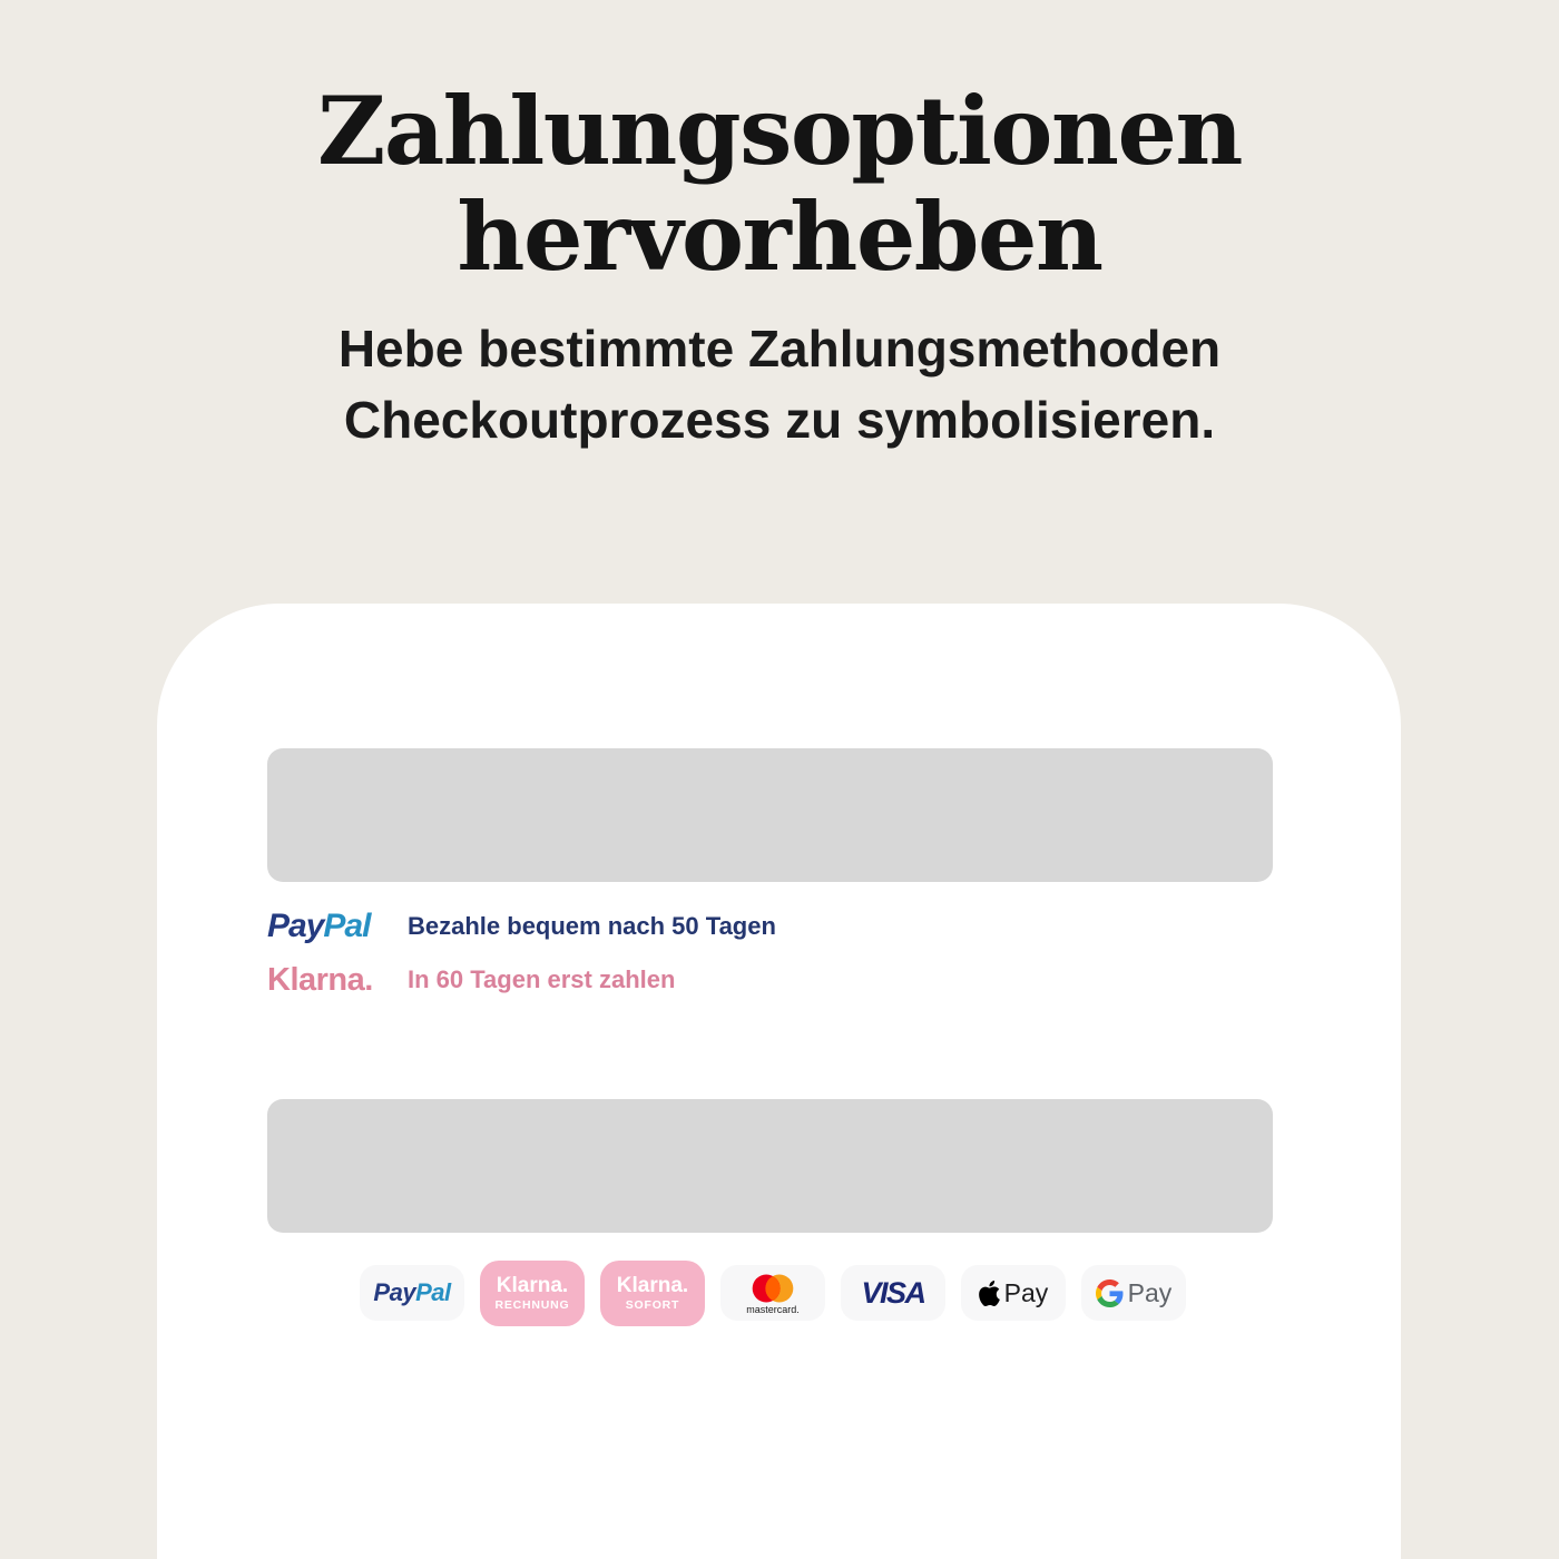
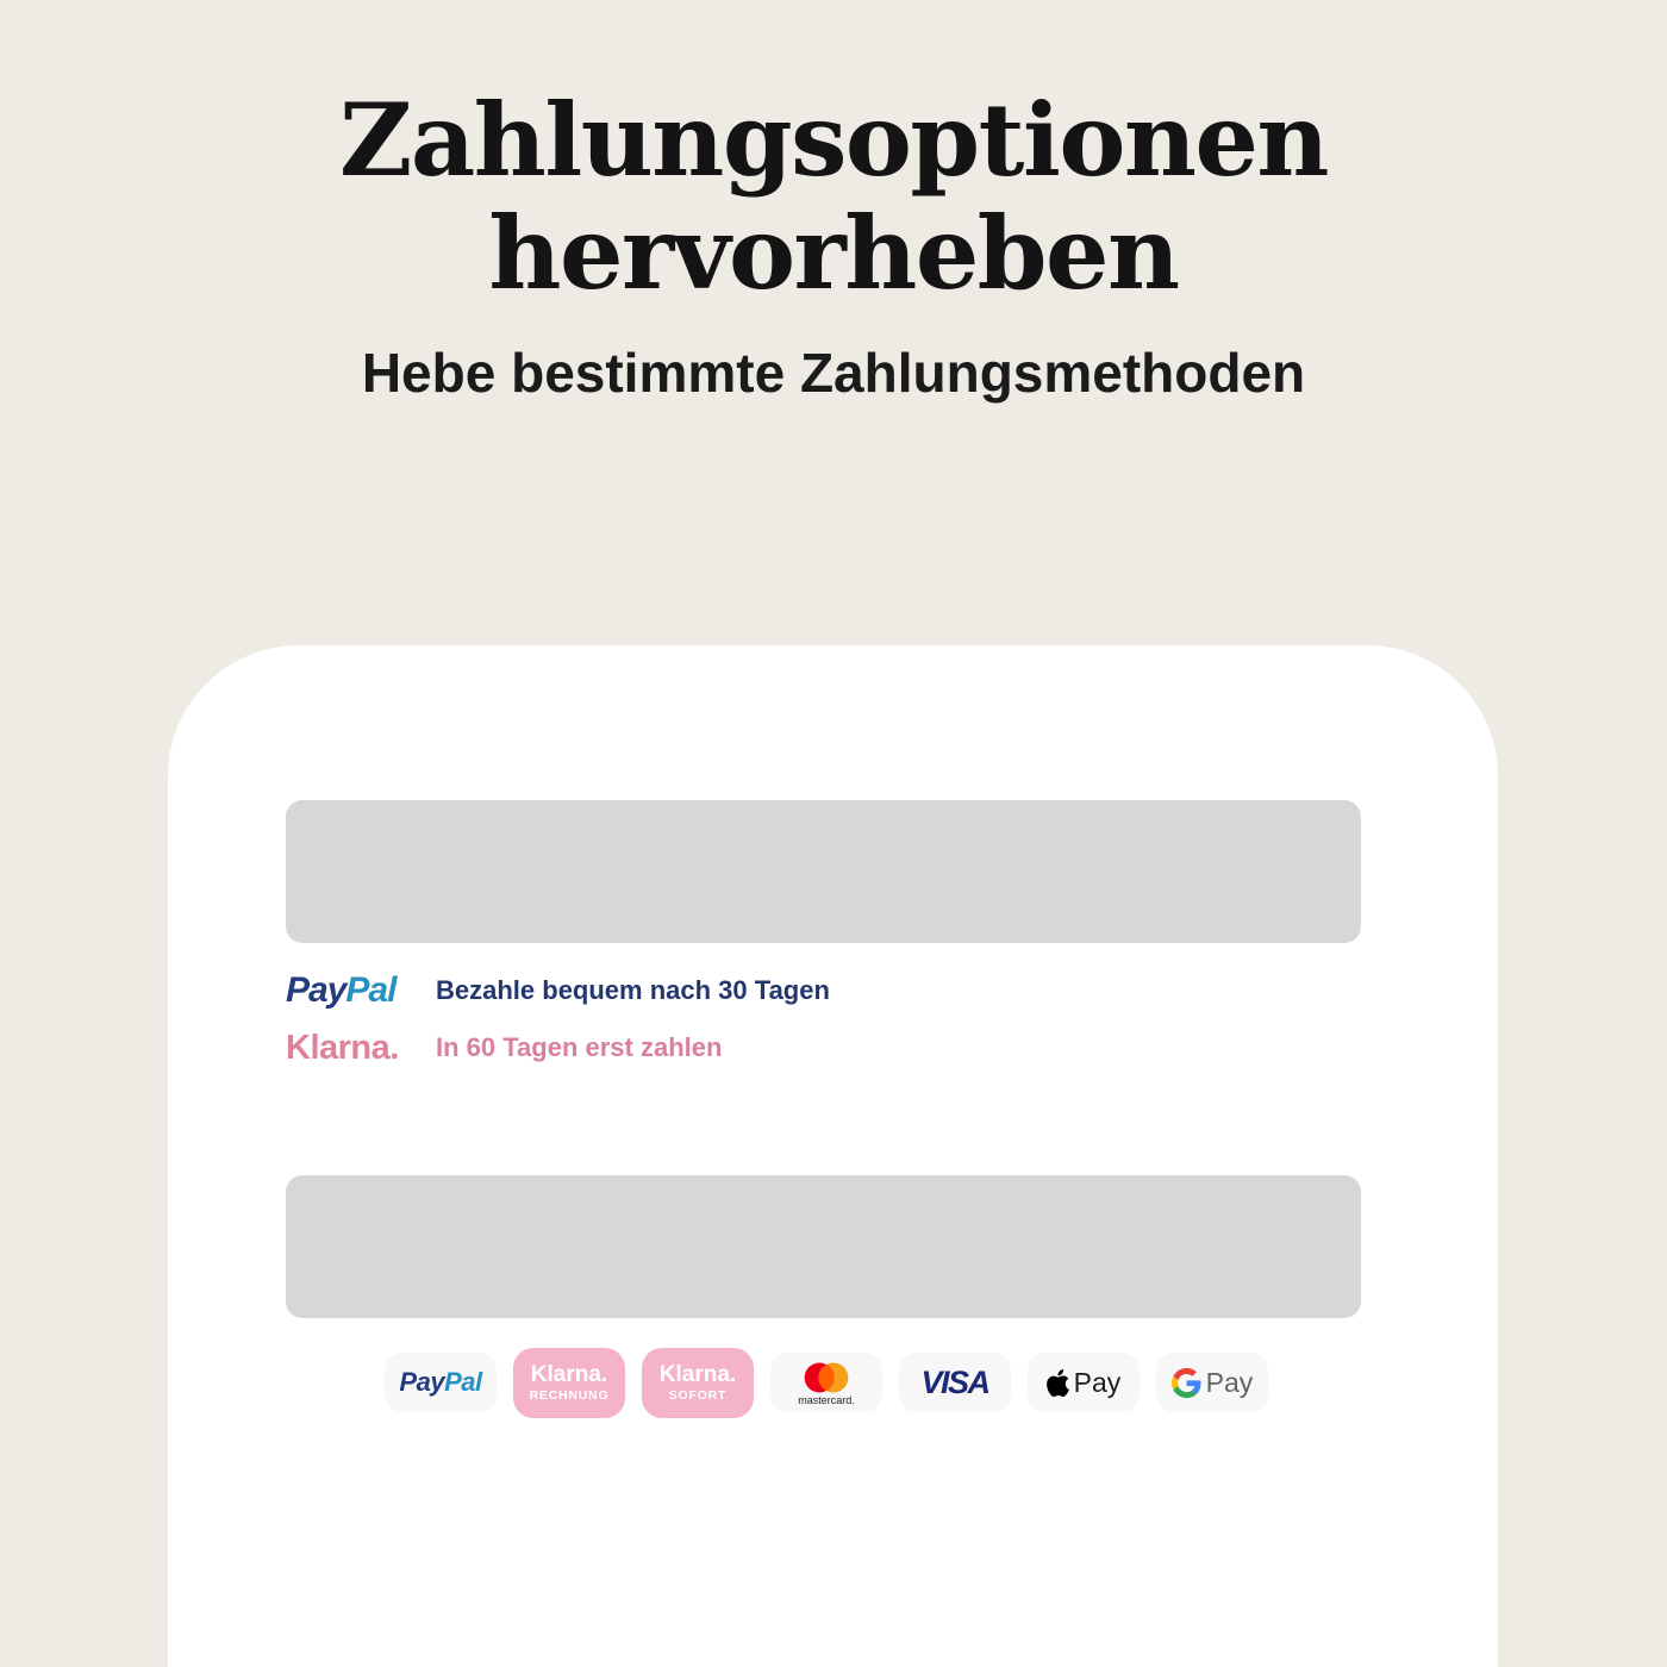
  Zahlungsoptionen
  hervorheben
  Hebe bestimmte Zahlungsmethoden
- Checkoutprozess zu symbolisieren.
  PayPal
- Bezahle bequem nach 50 Tagen
+ Bezahle bequem nach 30 Tagen
  Klarna.
  In 60 Tagen erst zahlen
  PayPal
  Klarna.
  RECHNUNG
  Klarna.
  SOFORT
  mastercard.
  VISA
  Pay
  Pay
